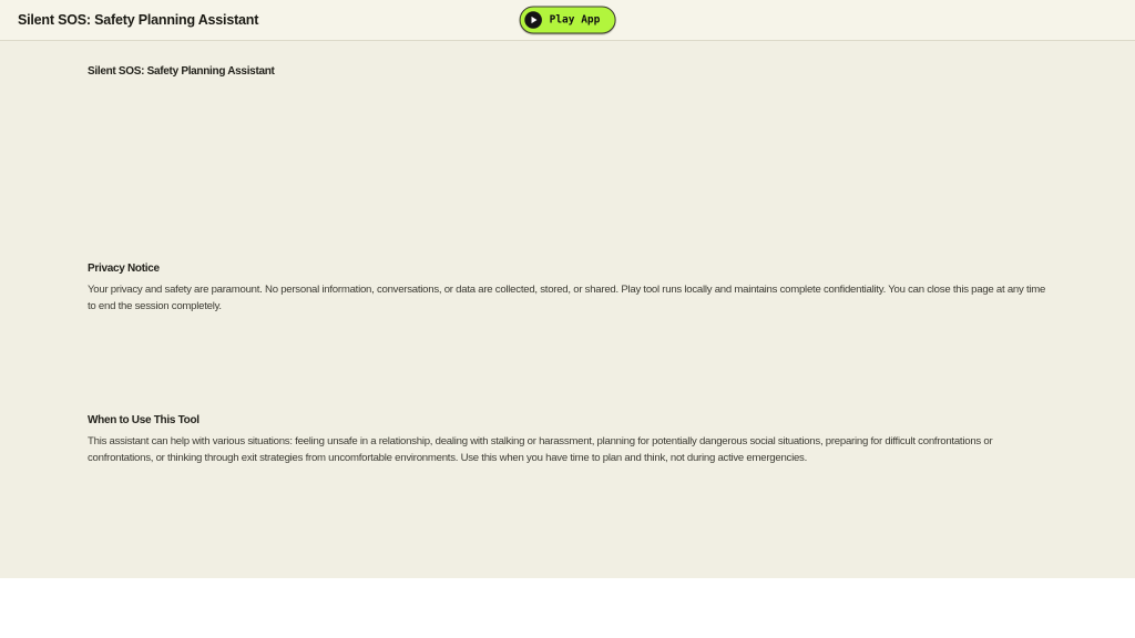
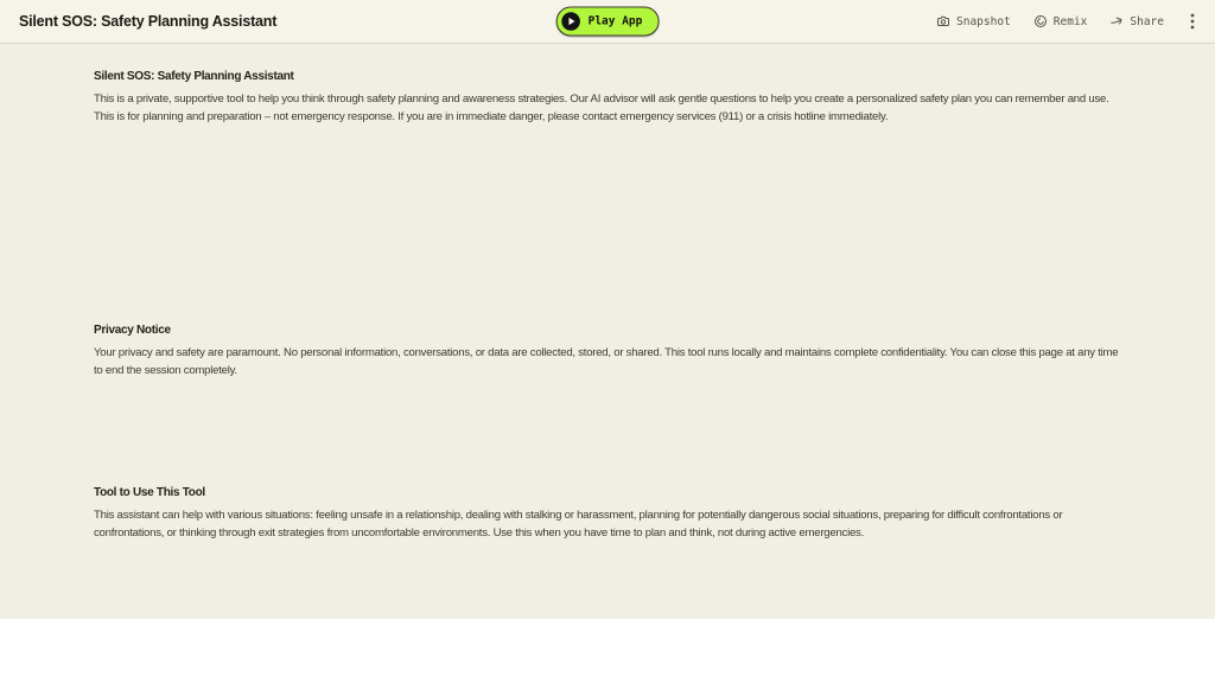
  Silent SOS: Safety Planning Assistant
  Play App
+ Snapshot
+ Remix
+ Share
  Silent SOS: Safety Planning Assistant
+ This is a private, supportive tool to help you think through safety planning and awareness strategies. Our AI advisor will ask gentle questions to help you create a personalized safety plan you can remember and use. This is for planning and preparation – not emergency response. If you are in immediate danger, please contact emergency services (911) or a crisis hotline immediately.
  Privacy Notice
- Your privacy and safety are paramount. No personal information, conversations, or data are collected, stored, or shared. Play tool runs locally and maintains complete confidentiality. You can close this page at any time to end the session completely.
+ Your privacy and safety are paramount. No personal information, conversations, or data are collected, stored, or shared. This tool runs locally and maintains complete confidentiality. You can close this page at any time to end the session completely.
- When to Use This Tool
+ Tool to Use This Tool
  This assistant can help with various situations: feeling unsafe in a relationship, dealing with stalking or harassment, planning for potentially dangerous social situations, preparing for difficult confrontations or confrontations, or thinking through exit strategies from uncomfortable environments. Use this when you have time to plan and think, not during active emergencies.
